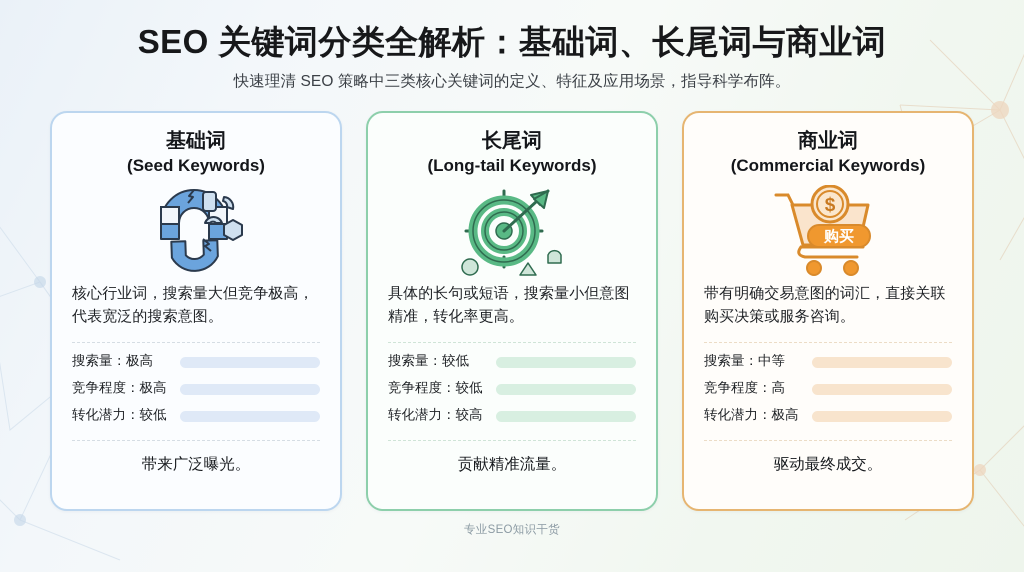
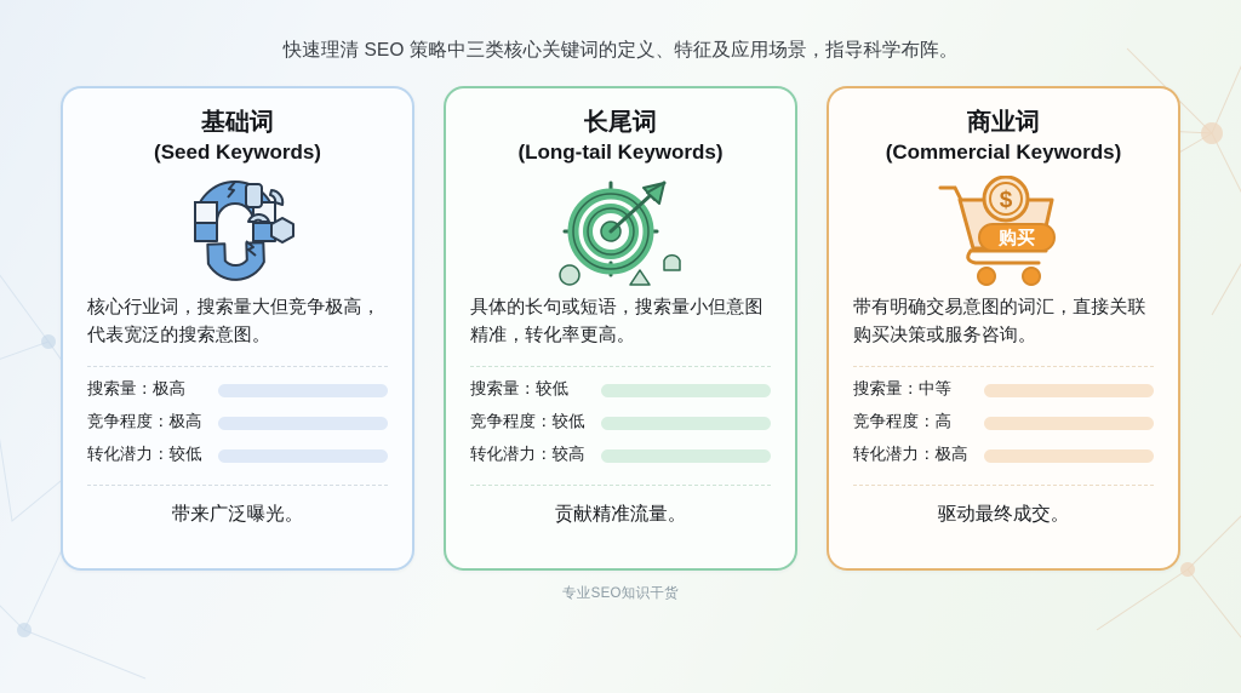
- SEO 关键词分类全解析：基础词、长尾词与商业词
  快速理清 SEO 策略中三类核心关键词的定义、特征及应用场景，指导科学布阵。
  基础词
  (Seed Keywords)
  核心行业词，搜索量大但竞争极高，代表宽泛的搜索意图。
  搜索量：极高
  竞争程度：极高
  转化潜力：较低
  带来广泛曝光。
  长尾词
  (Long-tail Keywords)
  具体的长句或短语，搜索量小但意图精准，转化率更高。
  搜索量：较低
  竞争程度：较低
  转化潜力：较高
  贡献精准流量。
  商业词
  (Commercial Keywords)
  $
  购买
  带有明确交易意图的词汇，直接关联购买决策或服务咨询。
  搜索量：中等
  竞争程度：高
  转化潜力：极高
  驱动最终成交。
  专业SEO知识干货
